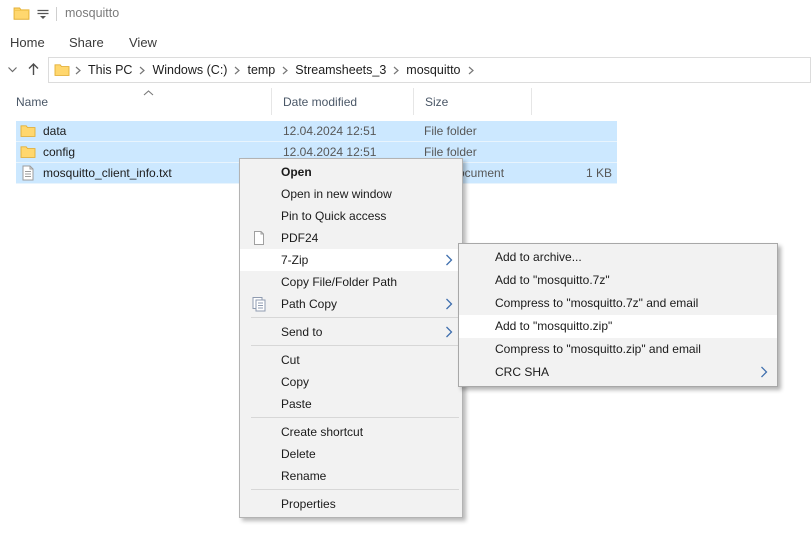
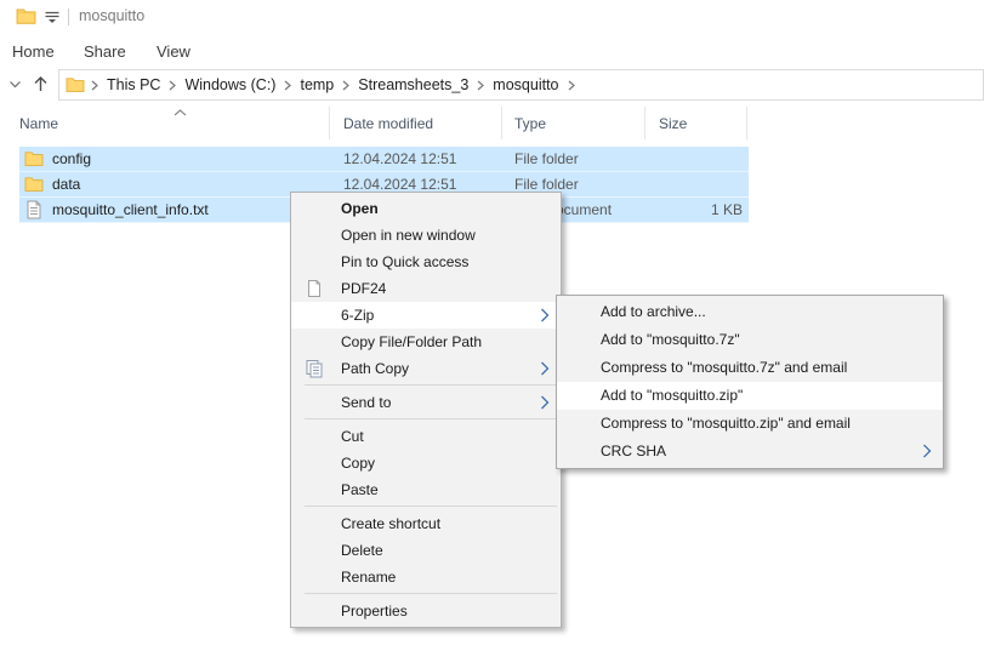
  mosquitto
  Home
  Share
  View
  This PC
  Windows (C:)
  temp
  Streamsheets_3
  mosquitto
  Name
  Date modified
+ Type
  Size
- data
+ config
  12.04.2024 12:51
  File folder
- config
+ data
  12.04.2024 12:51
  File folder
  mosquitto_client_info.txt
  1 KB
  Open
  Open in new window
  Pin to Quick access
  PDF24
- 7-Zip
+ 6-Zip
  Copy File/Folder Path
  Path Copy
  Send to
  Cut
  Copy
  Paste
  Create shortcut
  Delete
  Rename
  Properties
  Add to archive...
  Add to "mosquitto.7z"
  Compress to "mosquitto.7z" and email
  Add to "mosquitto.zip"
  Compress to "mosquitto.zip" and email
  CRC SHA
